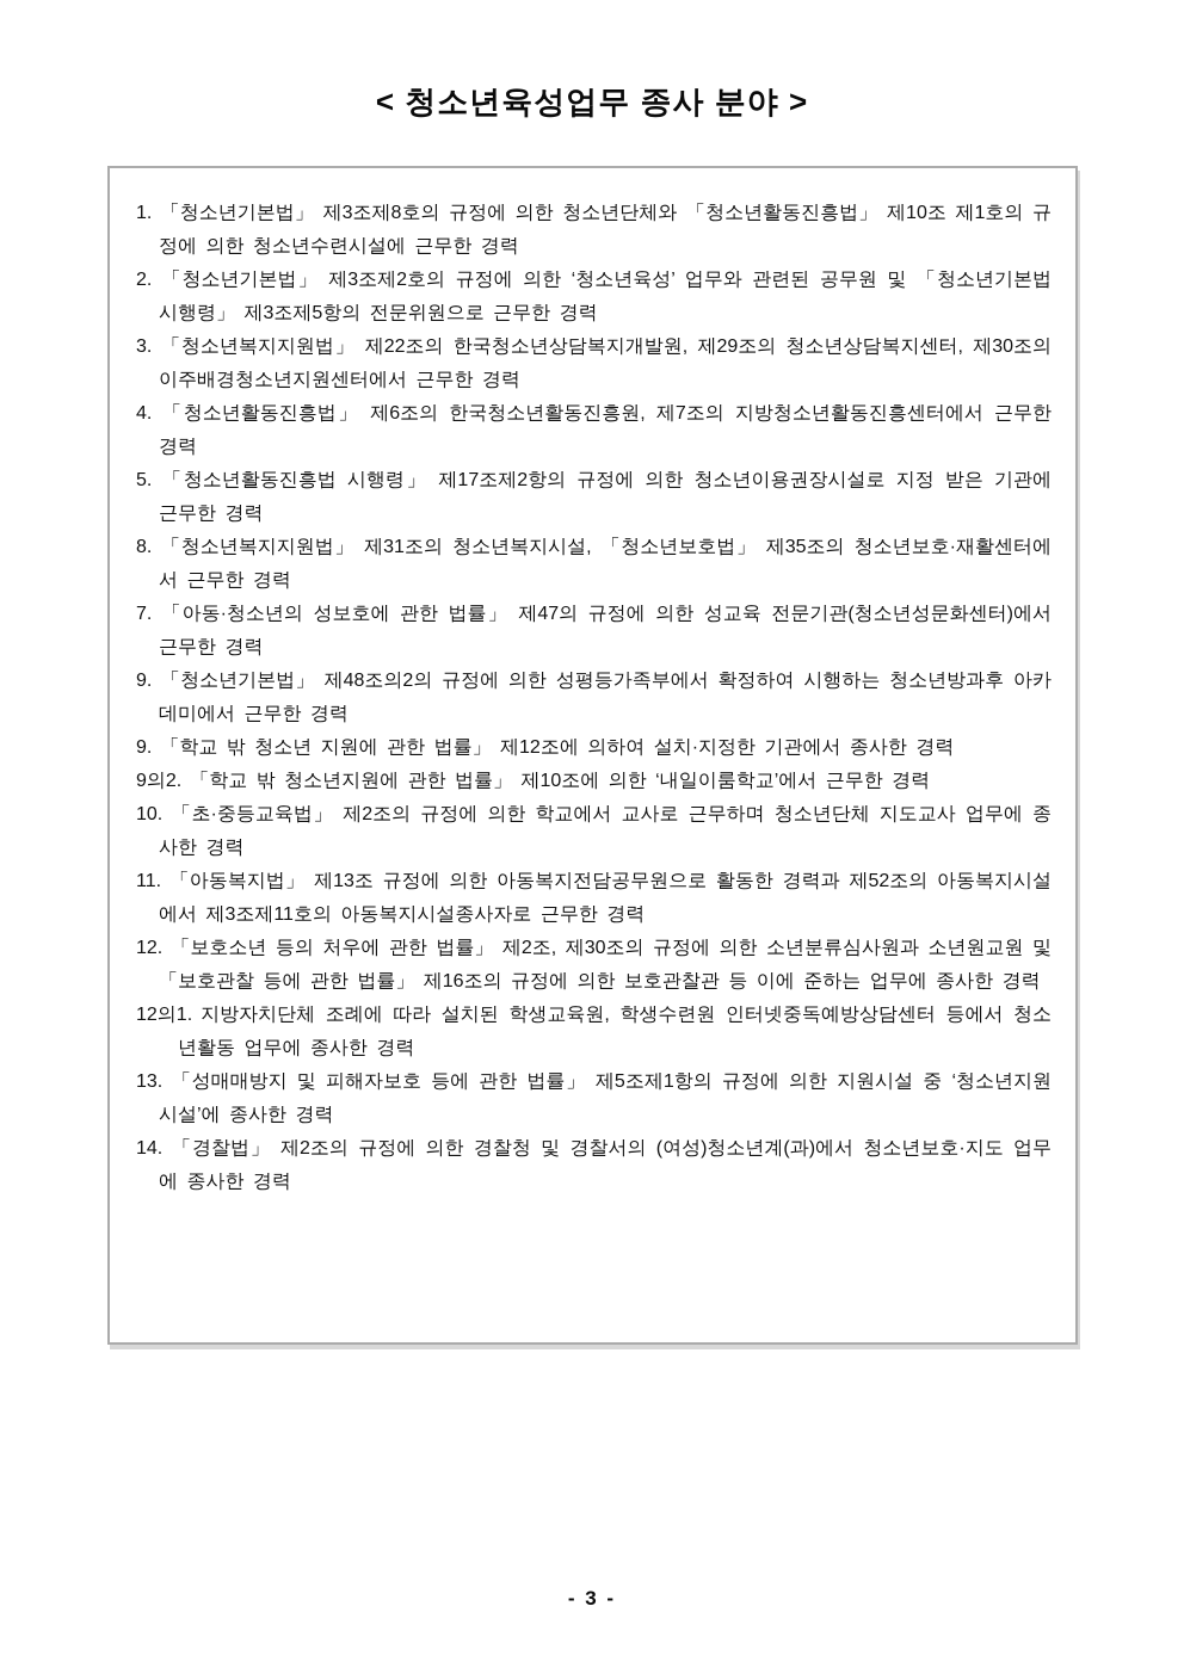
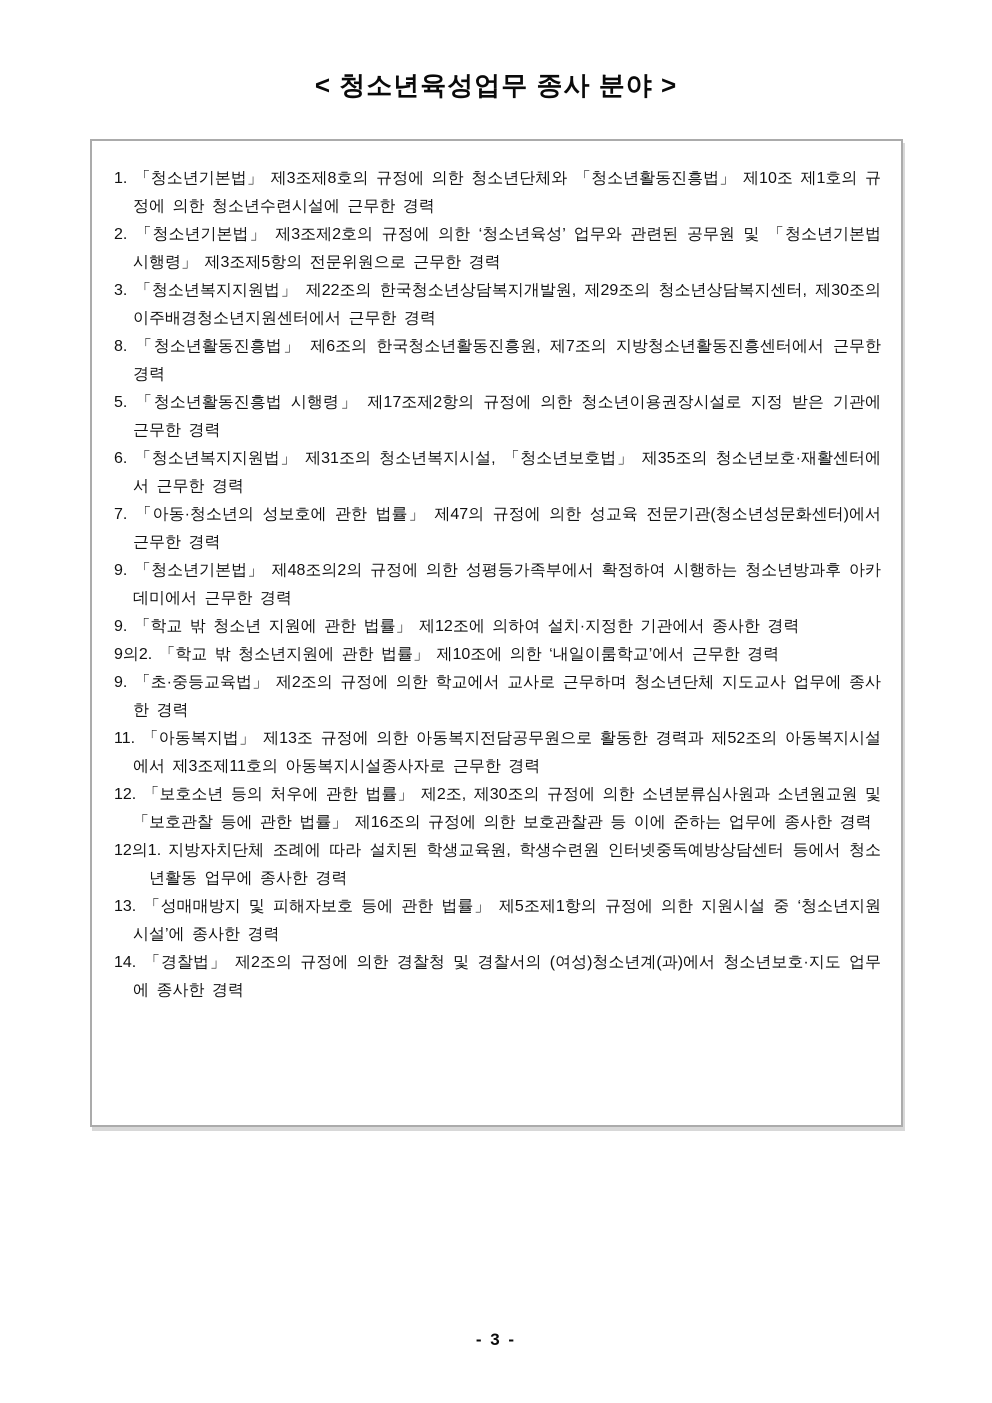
  < 청소년육성업무 종사 분야 >
  1. 「청소년기본법」 제3조제8호의 규정에 의한 청소년단체와 「청소년활동진흥법」 제10조 제1호의 규정에 의한 청소년수련시설에 근무한 경력
  2. 「청소년기본법」 제3조제2호의 규정에 의한 ‘청소년육성’ 업무와 관련된 공무원 및 「청소년기본법 시행령」 제3조제5항의 전문위원으로 근무한 경력
  3. 「청소년복지지원법」 제22조의 한국청소년상담복지개발원, 제29조의 청소년상담복지센터, 제30조의 이주배경청소년지원센터에서 근무한 경력
- 4. 「청소년활동진흥법」 제6조의 한국청소년활동진흥원, 제7조의 지방청소년활동진흥센터에서 근무한 경력
+ 8. 「청소년활동진흥법」 제6조의 한국청소년활동진흥원, 제7조의 지방청소년활동진흥센터에서 근무한 경력
  5. 「청소년활동진흥법 시행령」 제17조제2항의 규정에 의한 청소년이용권장시설로 지정 받은 기관에 근무한 경력
- 8. 「청소년복지지원법」 제31조의 청소년복지시설, 「청소년보호법」 제35조의 청소년보호·재활센터에서 근무한 경력
+ 6. 「청소년복지지원법」 제31조의 청소년복지시설, 「청소년보호법」 제35조의 청소년보호·재활센터에서 근무한 경력
  7. 「아동·청소년의 성보호에 관한 법률」 제47의 규정에 의한 성교육 전문기관(청소년성문화센터)에서 근무한 경력
  9. 「청소년기본법」 제48조의2의 규정에 의한 성평등가족부에서 확정하여 시행하는 청소년방과후 아카데미에서 근무한 경력
  9. 「학교 밖 청소년 지원에 관한 법률」 제12조에 의하여 설치·지정한 기관에서 종사한 경력
  9의2. 「학교 밖 청소년지원에 관한 법률」 제10조에 의한 ‘내일이룸학교’에서 근무한 경력
- 10. 「초·중등교육법」 제2조의 규정에 의한 학교에서 교사로 근무하며 청소년단체 지도교사 업무에 종사한 경력
+ 9. 「초·중등교육법」 제2조의 규정에 의한 학교에서 교사로 근무하며 청소년단체 지도교사 업무에 종사한 경력
  11. 「아동복지법」 제13조 규정에 의한 아동복지전담공무원으로 활동한 경력과 제52조의 아동복지시설에서 제3조제11호의 아동복지시설종사자로 근무한 경력
  12. 「보호소년 등의 처우에 관한 법률」 제2조, 제30조의 규정에 의한 소년분류심사원과 소년원교원 및 「보호관찰 등에 관한 법률」 제16조의 규정에 의한 보호관찰관 등 이에 준하는 업무에 종사한 경력
  12의1. 지방자치단체 조례에 따라 설치된 학생교육원, 학생수련원 인터넷중독예방상담센터 등에서 청소년활동 업무에 종사한 경력
  13. 「성매매방지 및 피해자보호 등에 관한 법률」 제5조제1항의 규정에 의한 지원시설 중 ‘청소년지원시설’에 종사한 경력
  14. 「경찰법」 제2조의 규정에 의한 경찰청 및 경찰서의 (여성)청소년계(과)에서 청소년보호·지도 업무에 종사한 경력
  - 3 -
